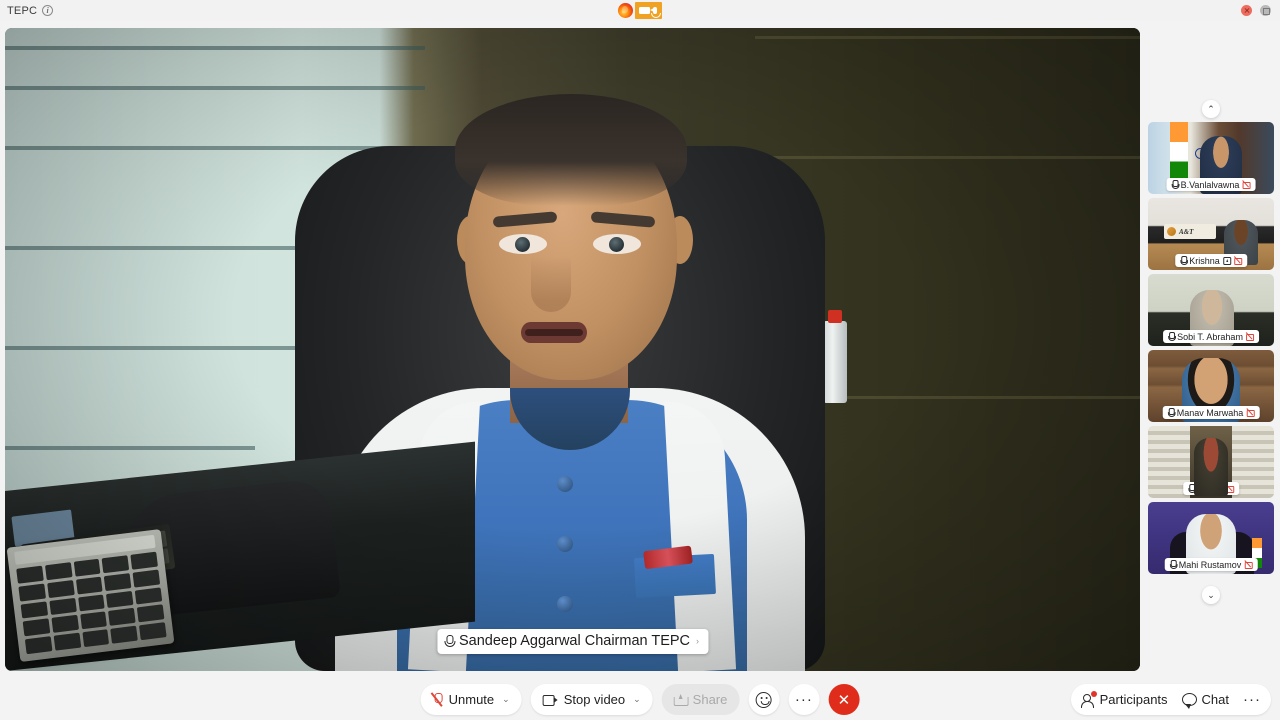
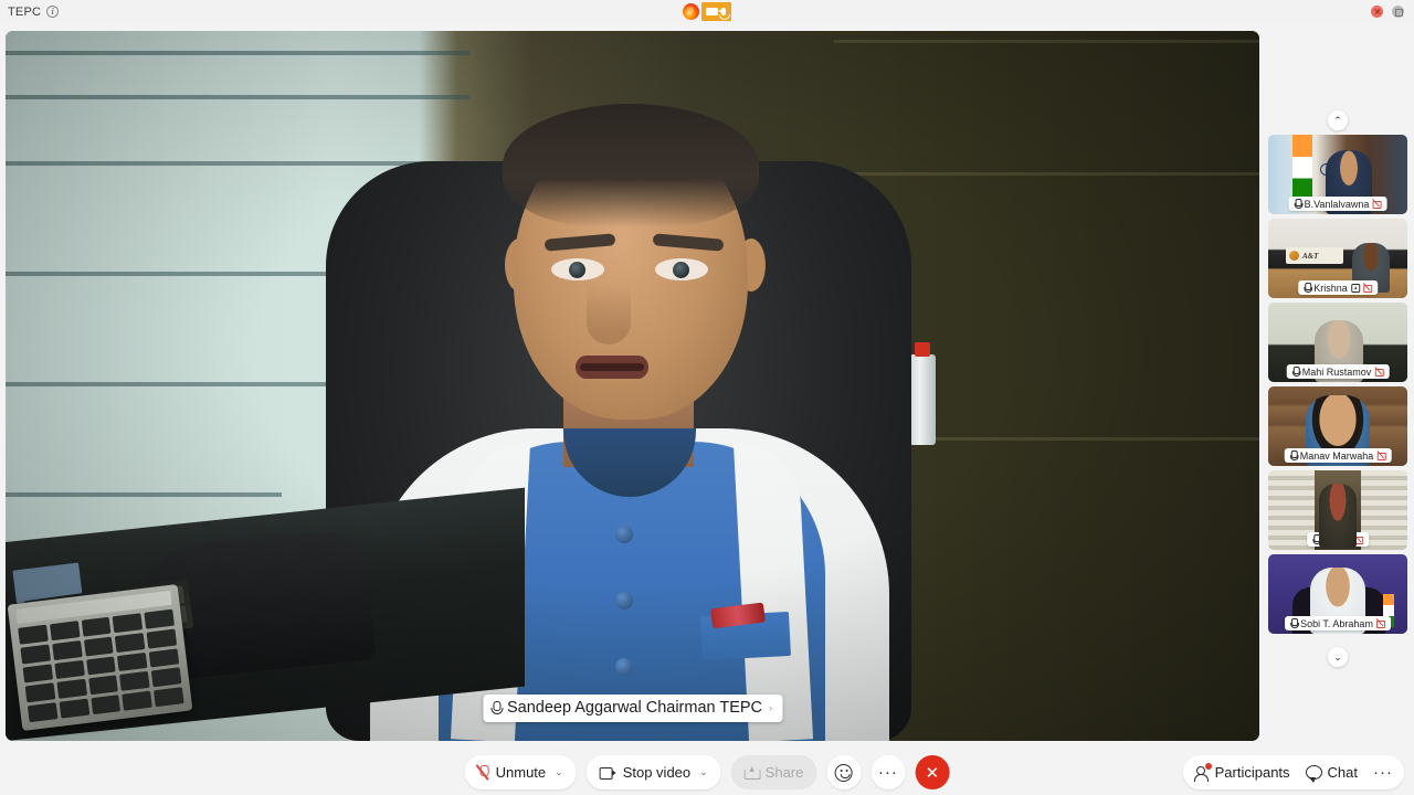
  TEPC
  i
  Sandeep Aggarwal Chairman TEPC
  ›
  ⌃
  B.Vanlalvawna
  A&T
  Krishna
- Sobi T. Abraham
+ Mahi Rustamov
  Manav Marwaha
- Mahi Rustamov
+ Sobi T. Abraham
  ⌄
  Unmute
  ⌄
  Stop video
  ⌄
  Share
  ···
  ✕
  Participants
  Chat
  ···
